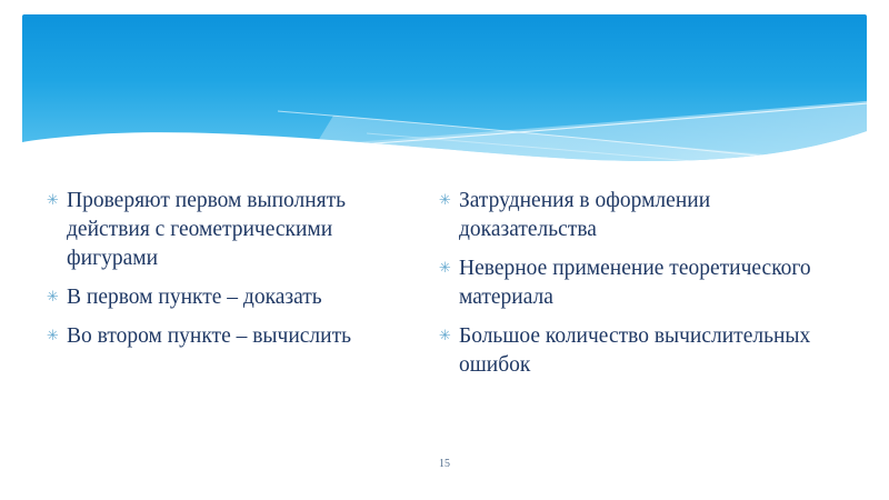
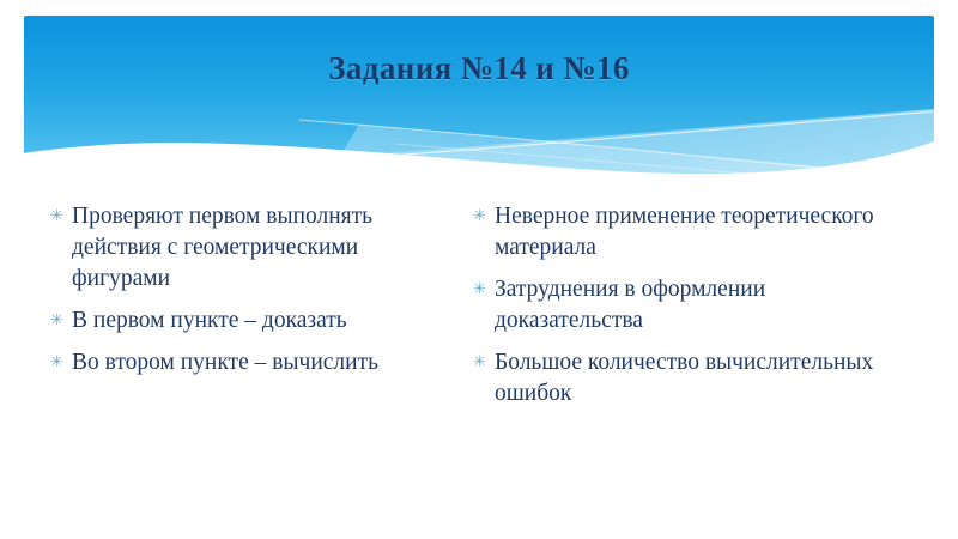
+ Задания №14 и №16
  ✳
  Проверяют первом выполнять действия с геометрическими фигурами
  ✳
  В первом пункте – доказать
  ✳
  Во втором пункте – вычислить
  ✳
- Затруднения в оформлении доказательства
+ Неверное применение теоретического материала
  ✳
- Неверное применение теоретического материала
+ Затруднения в оформлении доказательства
  ✳
  Большое количество вычислительных ошибок
- 15
